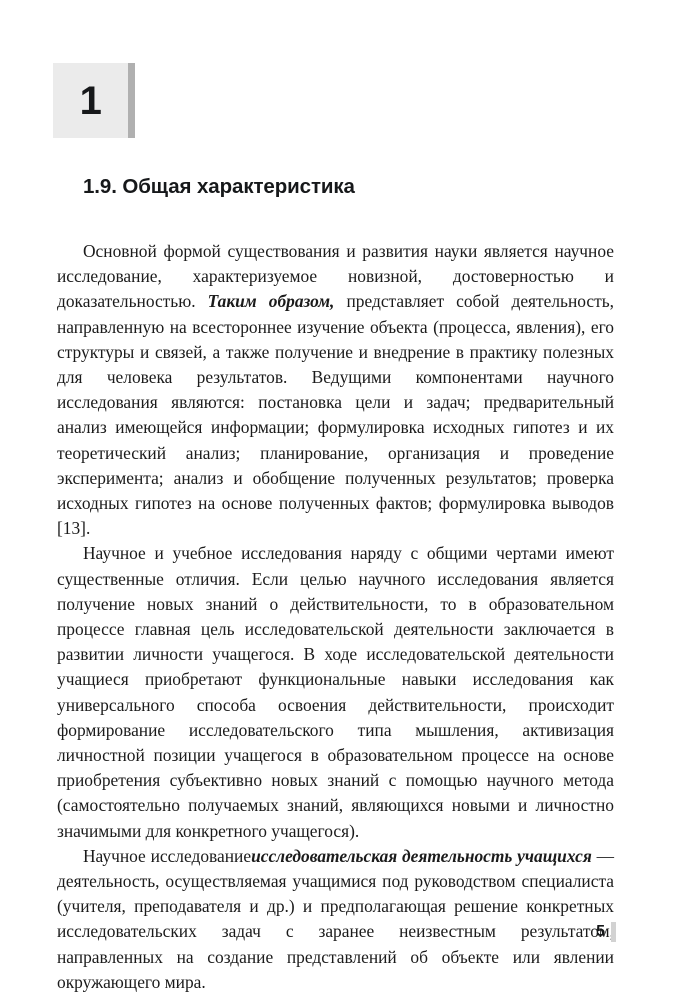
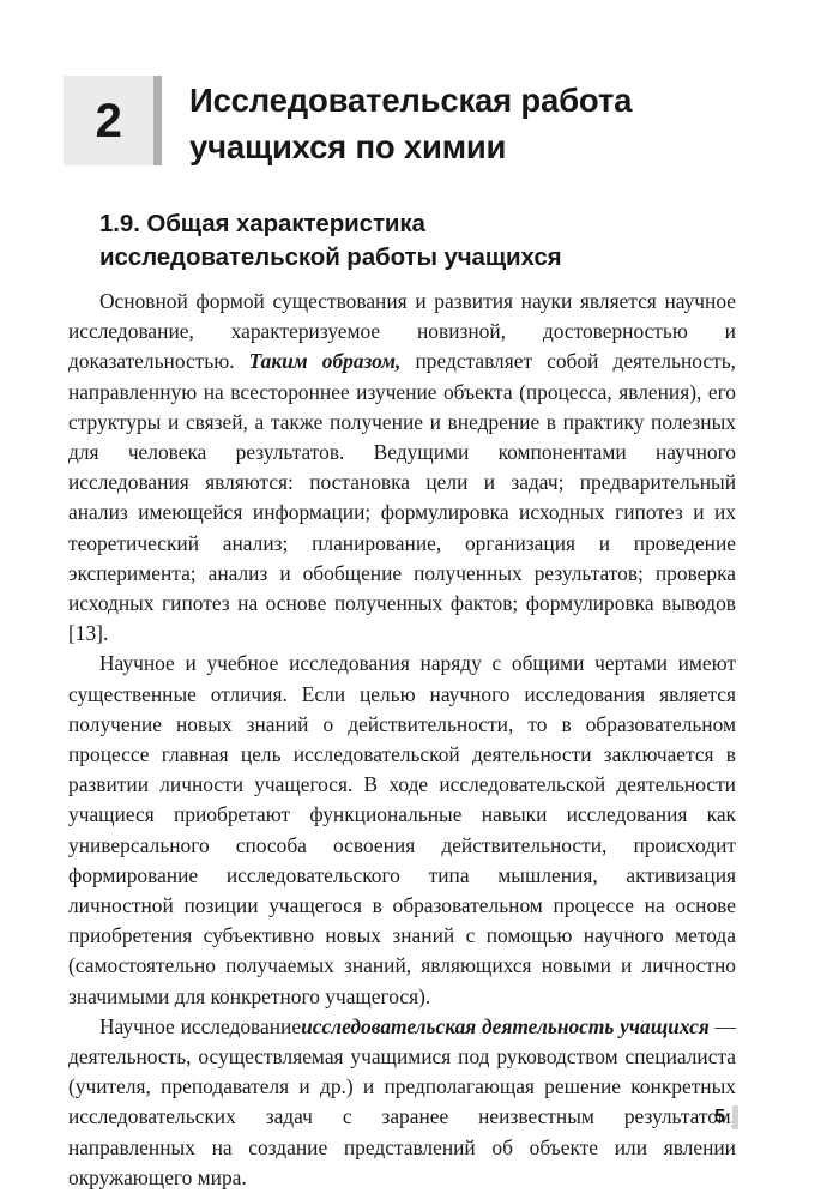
- 1
+ 2
+ Исследовательская работа
+ учащихся по химии
  1.9. Общая характеристика
+ исследовательской работы учащихся
  Основной формой существования и развития науки является научное исследование, характеризуемое новизной, достоверностью и доказательностью. Таким образом, представляет собой деятельность, направленную на всестороннее изучение объекта (процесса, явления), его структуры и связей, а также получение и внедрение в практику полезных для человека результатов. Ведущими компонентами научного исследования являются: постановка цели и задач; предварительный анализ имеющейся информации; формулировка исходных гипотез и их теоретический анализ; планирование, организация и проведение эксперимента; анализ и обобщение полученных результатов; проверка исходных гипотез на основе полученных фактов; формулировка выводов [13].
  Научное и учебное исследования наряду с общими чертами имеют существенные отличия. Если целью научного исследования является получение новых знаний о действительности, то в образовательном процессе главная цель исследовательской деятельности заключается в развитии личности учащегося. В ходе исследовательской деятельности учащиеся приобретают функциональные навыки исследования как универсального способа освоения действительности, происходит формирование исследовательского типа мышления, активизация личностной позиции учащегося в образовательном процессе на основе приобретения субъективно новых знаний с помощью научного метода (самостоятельно получаемых знаний, являющихся новыми и личностно значимыми для конкретного учащегося).
  Научное исследованиеисследовательская деятельность учащихся — деятельность, осуществляемая учащимися под руководством специалиста (учителя, преподавателя и др.) и предполагающая решение конкретных исследовательских задач с заранее неизвестным результатом направленных на создание представлений об объекте или явлении окружающего мира.
  5
